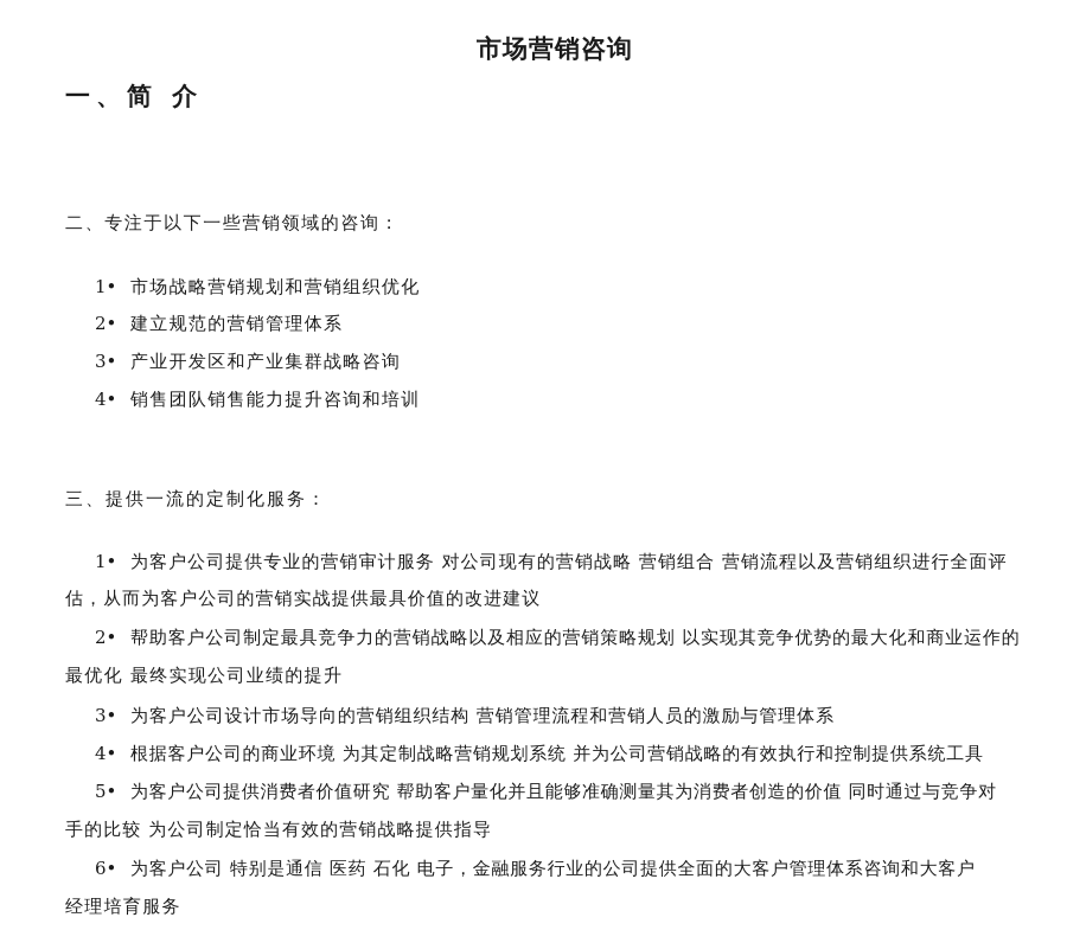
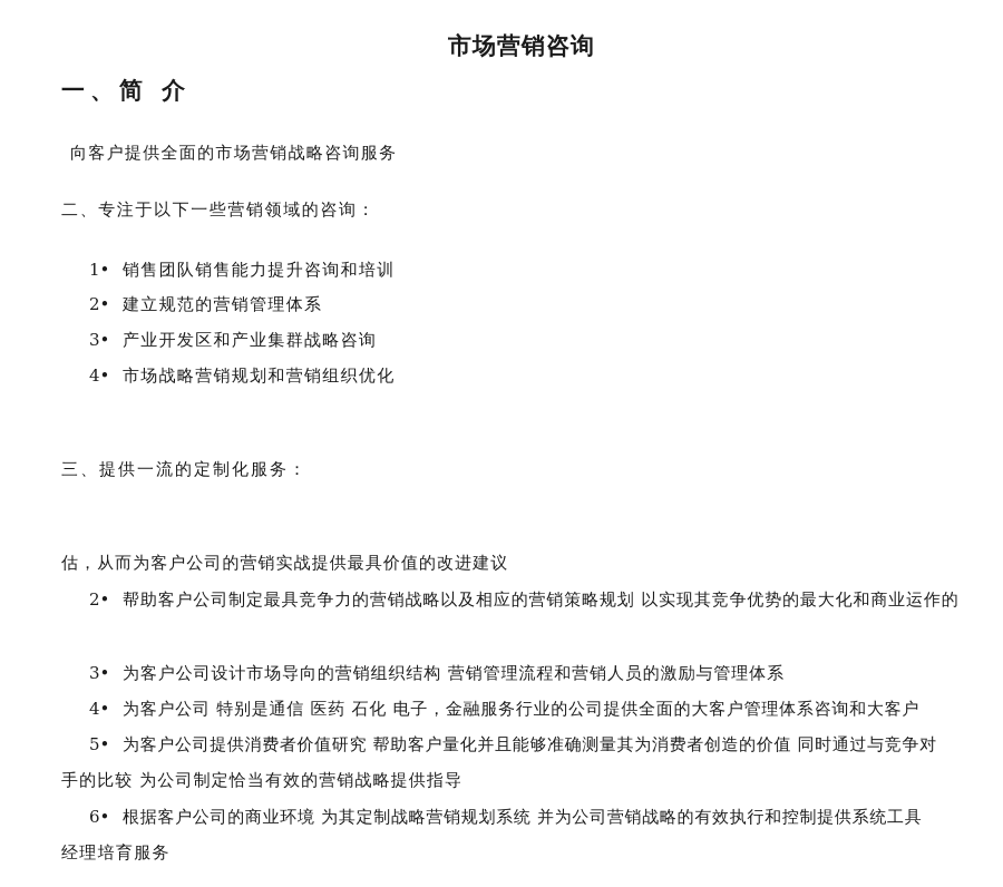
  市场营销咨询
  一、简 介
+ 向客户提供全面的市场营销战略咨询服务
  二、专注于以下一些营销领域的咨询：
- 1• 市场战略营销规划和营销组织优化
+ 1• 销售团队销售能力提升咨询和培训
  2• 建立规范的营销管理体系
  3• 产业开发区和产业集群战略咨询
- 4• 销售团队销售能力提升咨询和培训
+ 4• 市场战略营销规划和营销组织优化
  三、提供一流的定制化服务：
- 1• 为客户公司提供专业的营销审计服务 对公司现有的营销战略 营销组合 营销流程以及营销组织进行全面评
  估，从而为客户公司的营销实战提供最具价值的改进建议
  2• 帮助客户公司制定最具竞争力的营销战略以及相应的营销策略规划 以实现其竞争优势的最大化和商业运作的
- 最优化 最终实现公司业绩的提升
  3• 为客户公司设计市场导向的营销组织结构 营销管理流程和营销人员的激励与管理体系
- 4• 根据客户公司的商业环境 为其定制战略营销规划系统 并为公司营销战略的有效执行和控制提供系统工具
+ 4• 为客户公司 特别是通信 医药 石化 电子，金融服务行业的公司提供全面的大客户管理体系咨询和大客户
  5• 为客户公司提供消费者价值研究 帮助客户量化并且能够准确测量其为消费者创造的价值 同时通过与竞争对
  手的比较 为公司制定恰当有效的营销战略提供指导
- 6• 为客户公司 特别是通信 医药 石化 电子，金融服务行业的公司提供全面的大客户管理体系咨询和大客户
+ 6• 根据客户公司的商业环境 为其定制战略营销规划系统 并为公司营销战略的有效执行和控制提供系统工具
  经理培育服务
